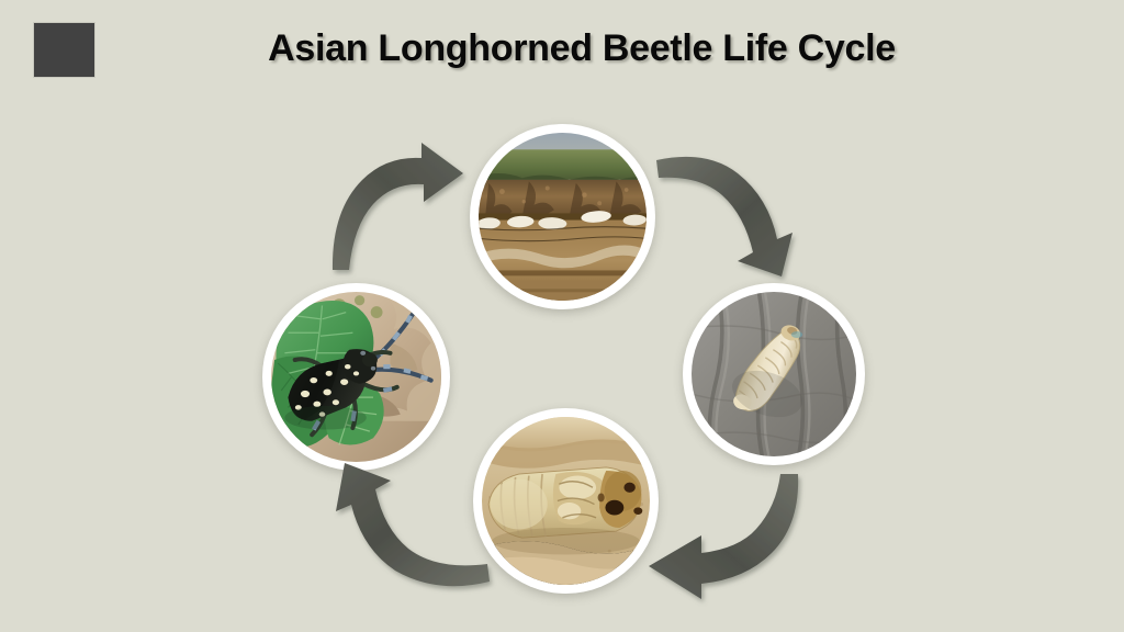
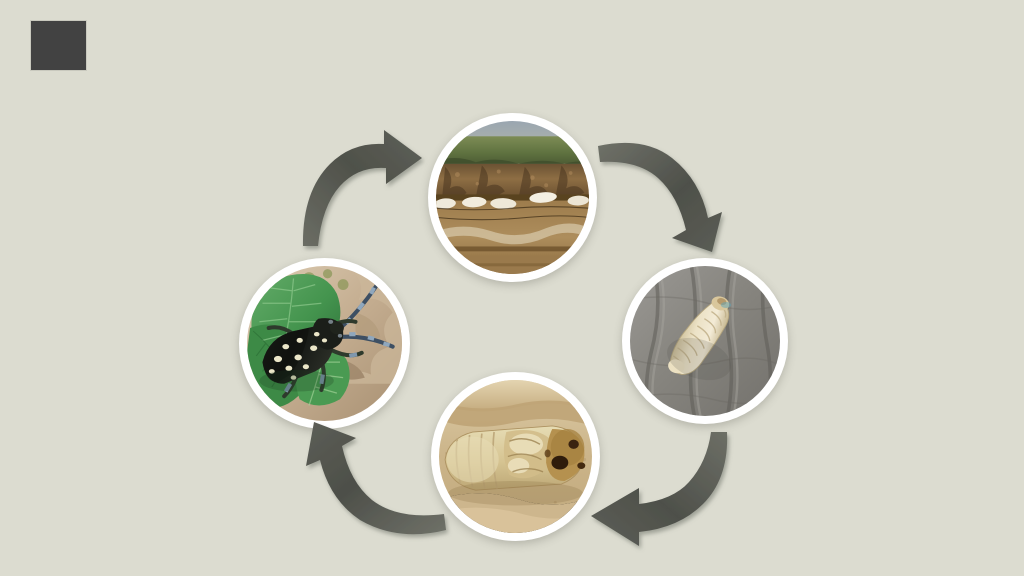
- Asian Longhorned Beetle Life Cycle
